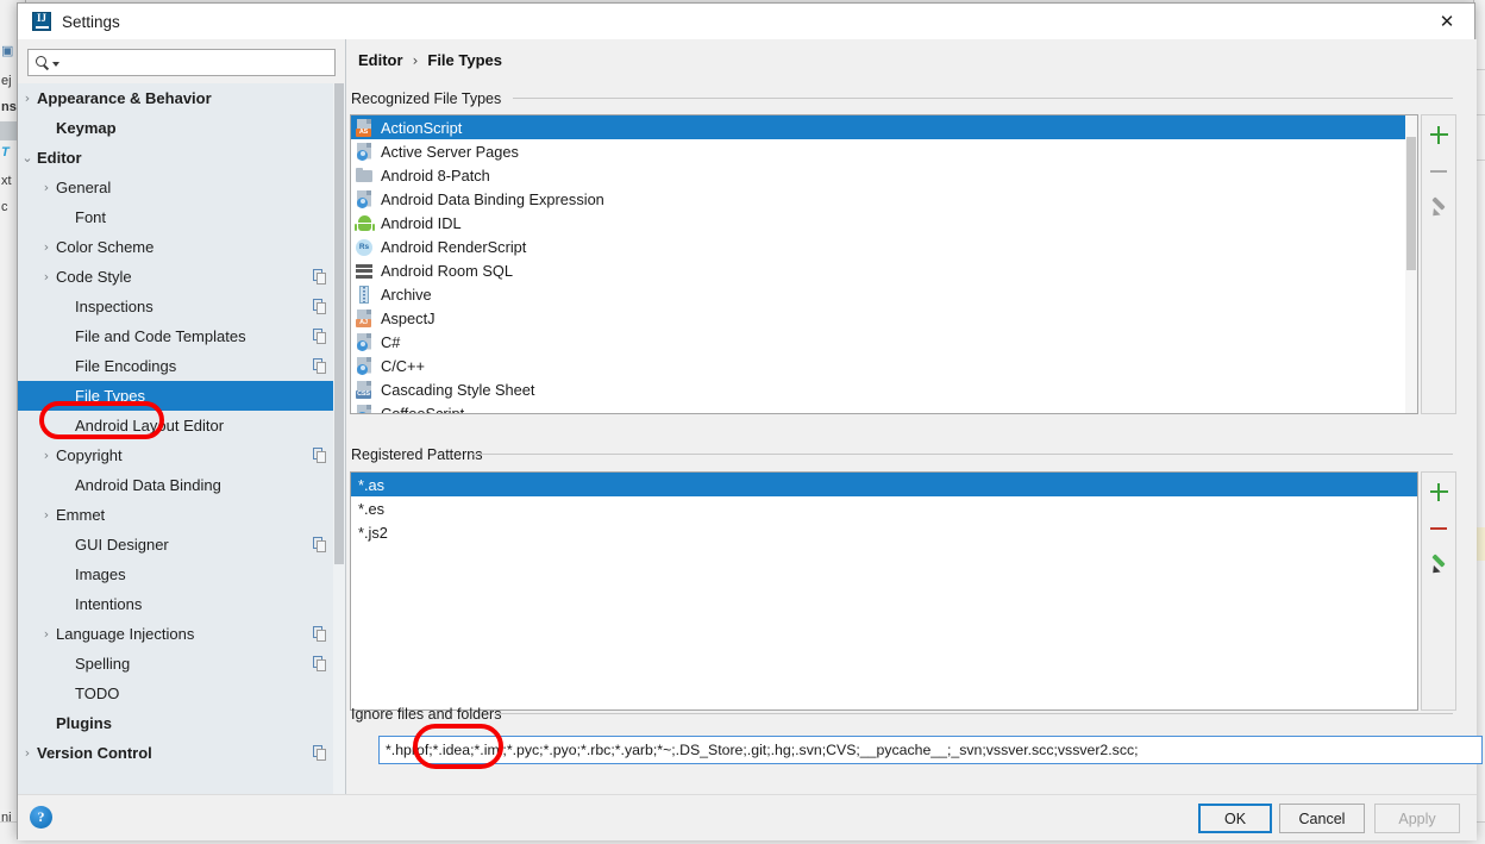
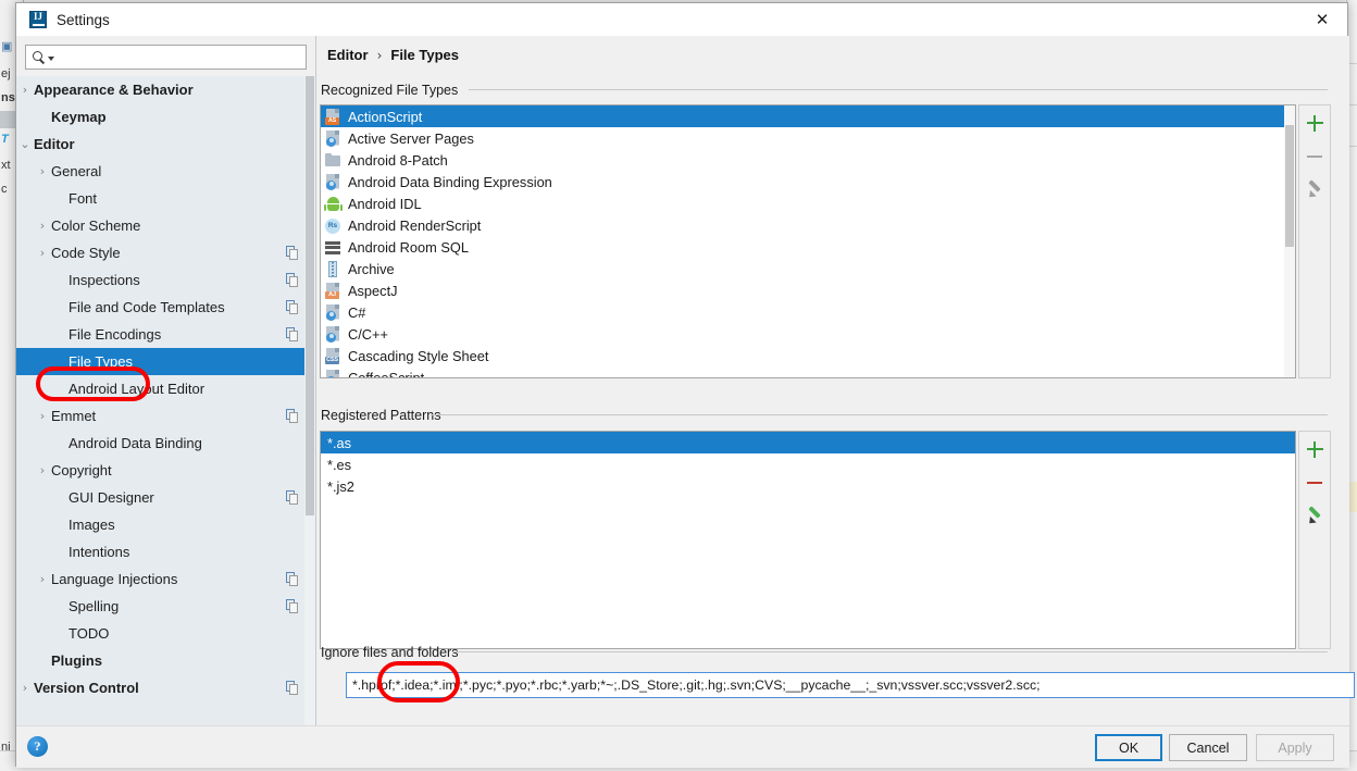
  ▣
  ej
  ns
  T
  xt
  c
  ni
  Settings
  ✕
  ›
  Appearance & Behavior
  Keymap
  ⌄
  Editor
  ›
  General
  Font
  ›
  Color Scheme
  ›
  Code Style
  Inspections
  File and Code Templates
  File Encodings
  File Types
  Android Layout Editor
  ›
- Copyright
+ Emmet
  Android Data Binding
  ›
- Emmet
+ Copyright
  GUI Designer
  Images
  Intentions
  ›
  Language Injections
  Spelling
  TODO
  Plugins
  ›
  Version Control
  Editor
  ›
  File Types
  Recognized File Types
  ActionScript
  Active Server Pages
  Android 8-Patch
  Android Data Binding Expression
  Android IDL
  Android RenderScript
  Android Room SQL
  Archive
  AspectJ
  C#
  C/C++
  Cascading Style Sheet
  Registered Patterns
  *.as
  *.es
  *.js2
  Ignore files and folders
  *.hprof;*.idea;*.iml;*.pyc;*.pyo;*.rbc;*.yarb;*~;.DS_Store;.git;.hg;.svn;CVS;__pycache__;_svn;vssver.scc;vssver2.scc;
  ?
  OK
  Cancel
  Apply
